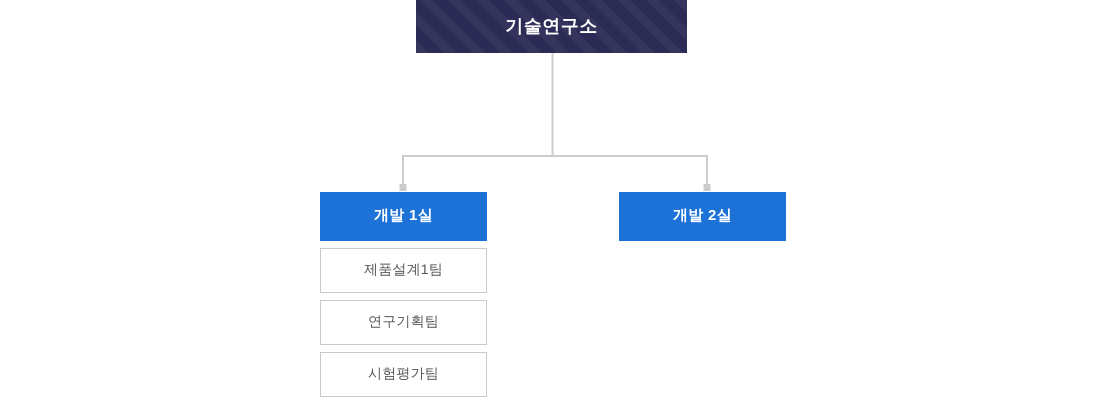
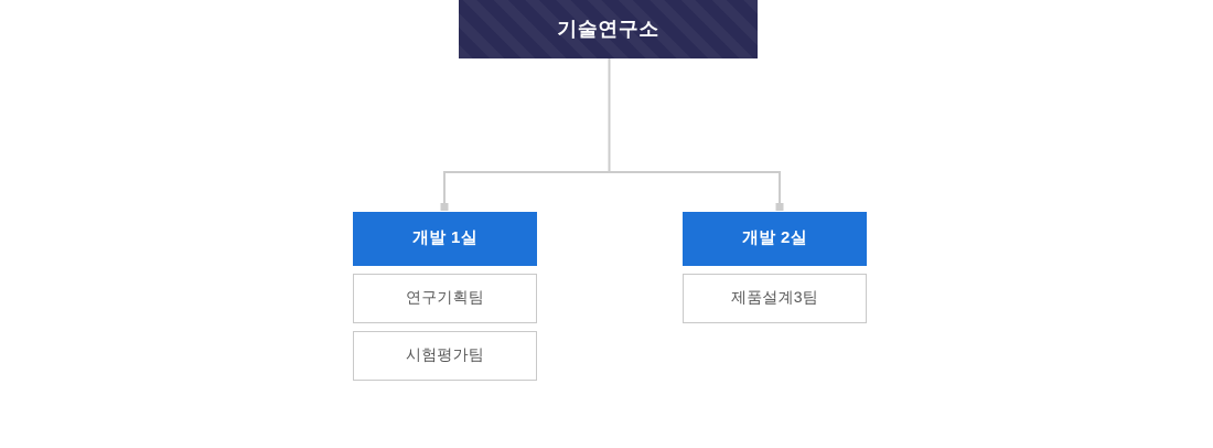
  기술연구소
  개발 1실
- 제품설계1팀
  연구기획팀
  시험평가팀
  개발 2실
+ 제품설계3팀
